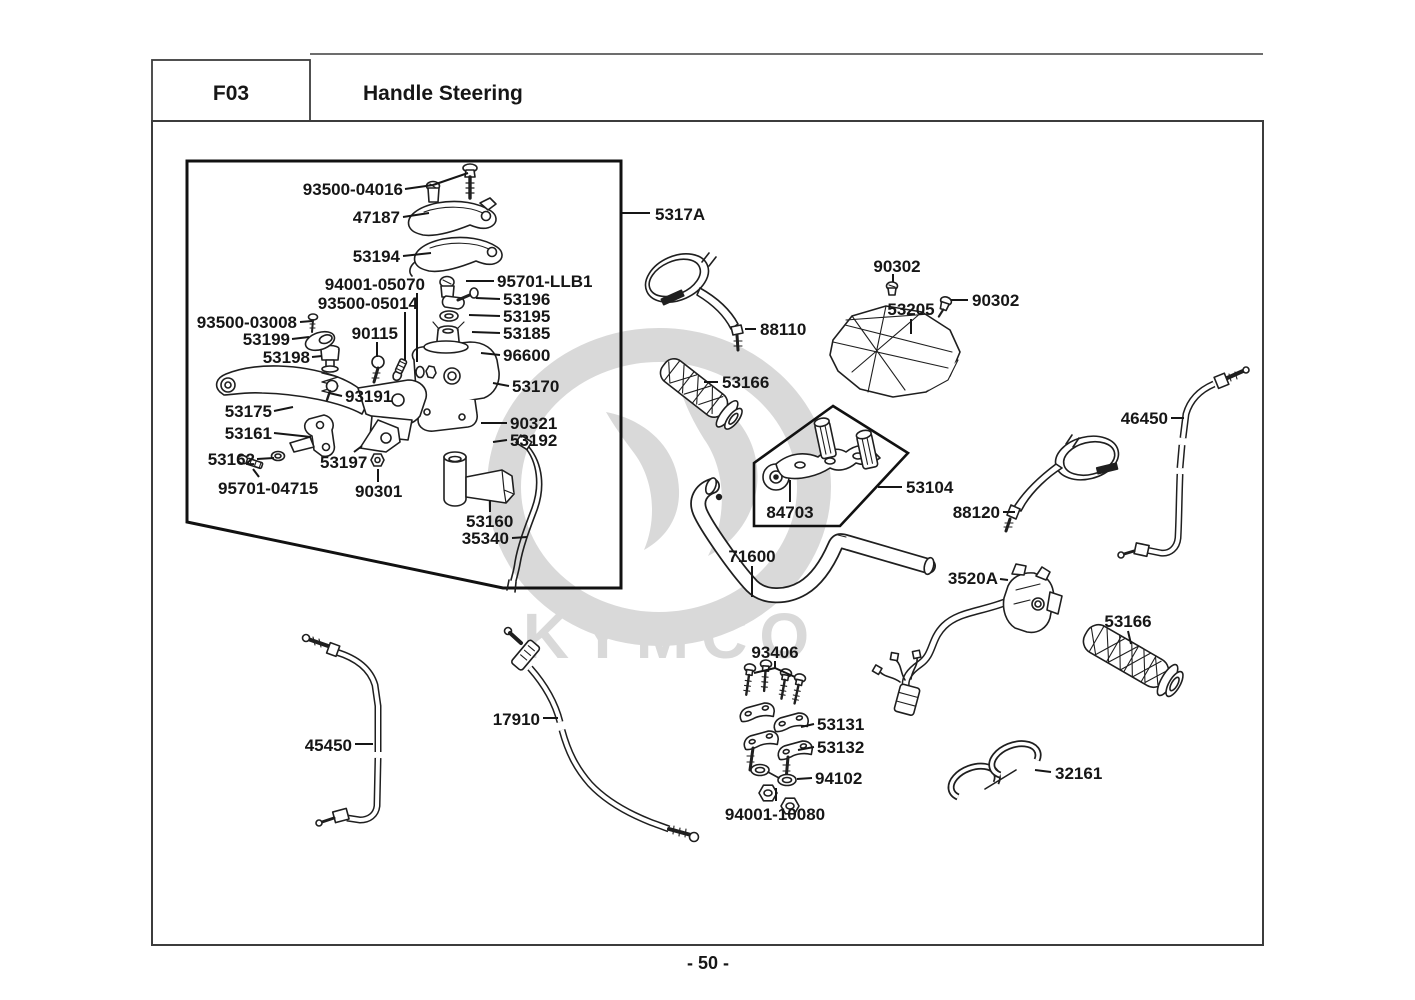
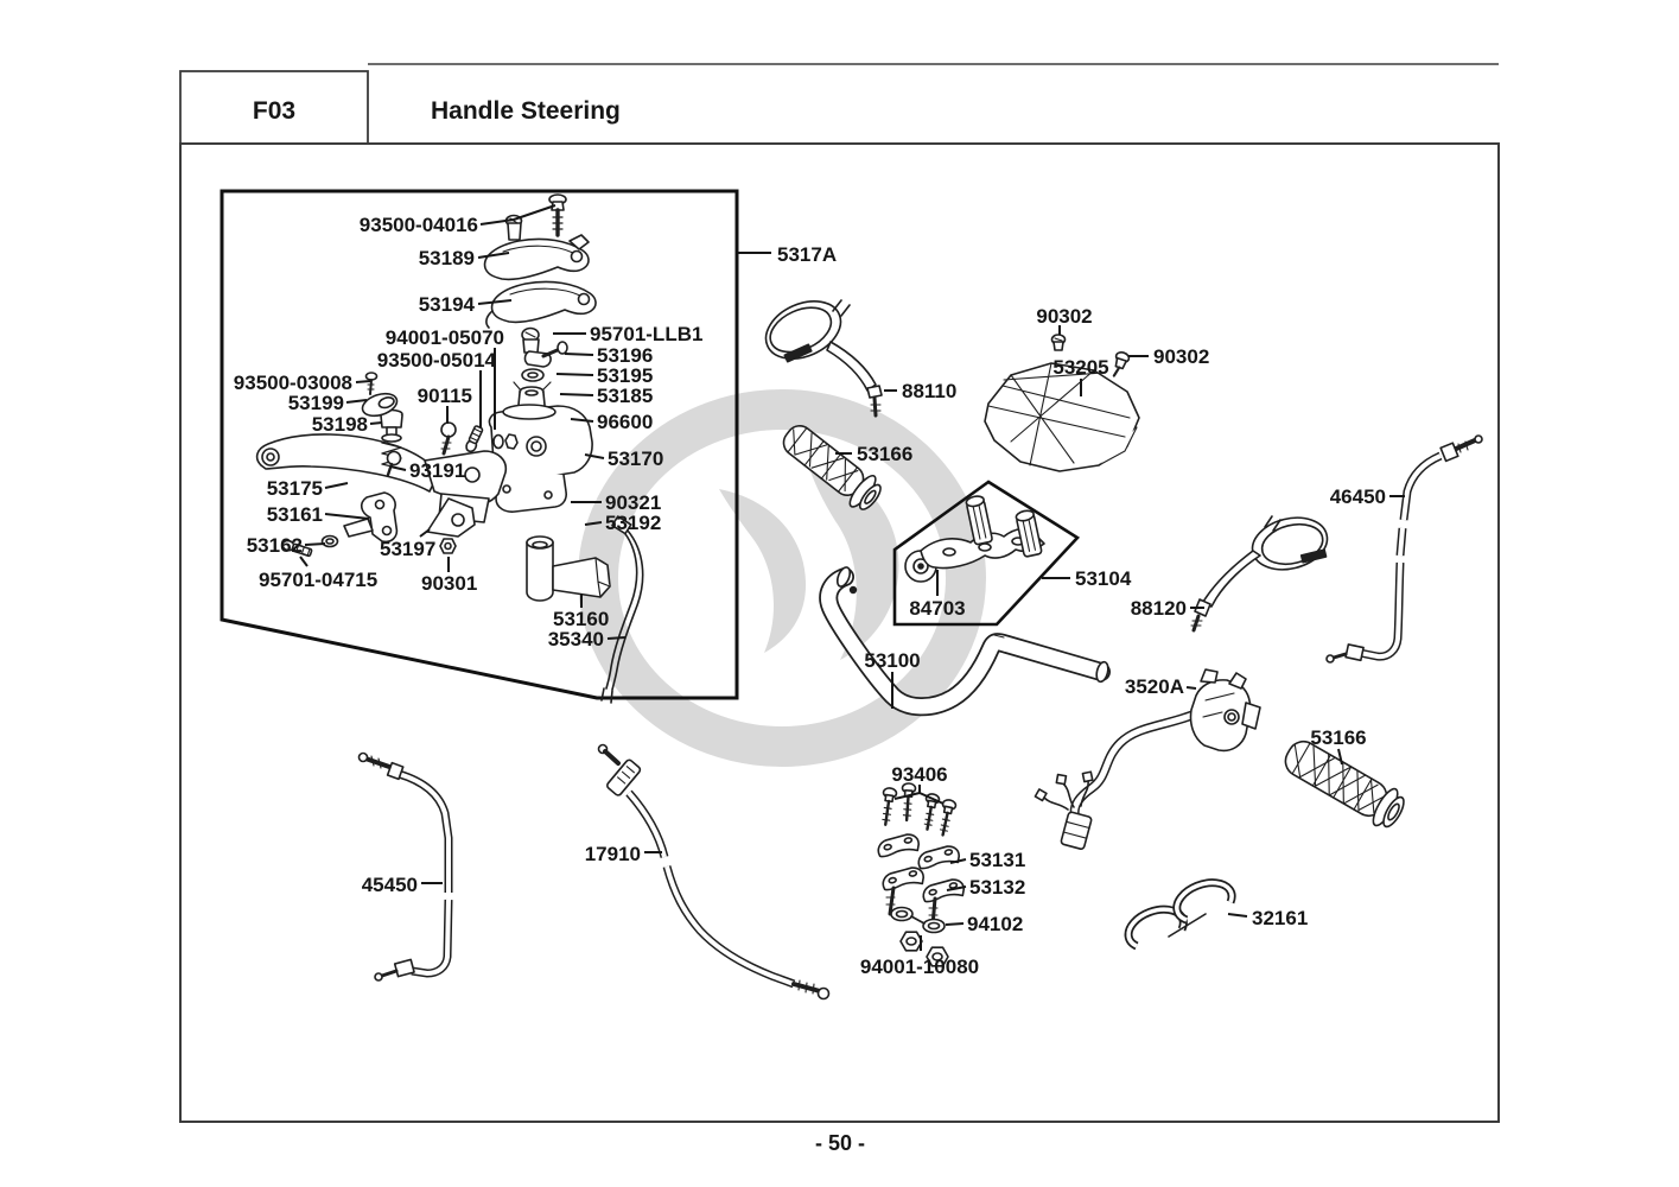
- KYMCO
  F03
  Handle Steering
  - 50 -
  93500-04016
- 47187
+ 53189
  53194
  94001-05070
  93500-05014
  95701-LLB1
  53196
  53195
  53185
  96600
  93500-03008
  53199
  90115
  53198
  53170
  93191
  53175
  53161
  90321
  53192
  53162
  53197
  95701-04715
  90301
  53160
  35340
  5317A
  88110
  90302
  53205
  90302
  53166
  46450
  53104
  84703
  88120
- 71600
+ 53100
  3520A
  53166
  93406
  17910
  45450
  53131
  53132
  94102
  94001-10080
  32161
